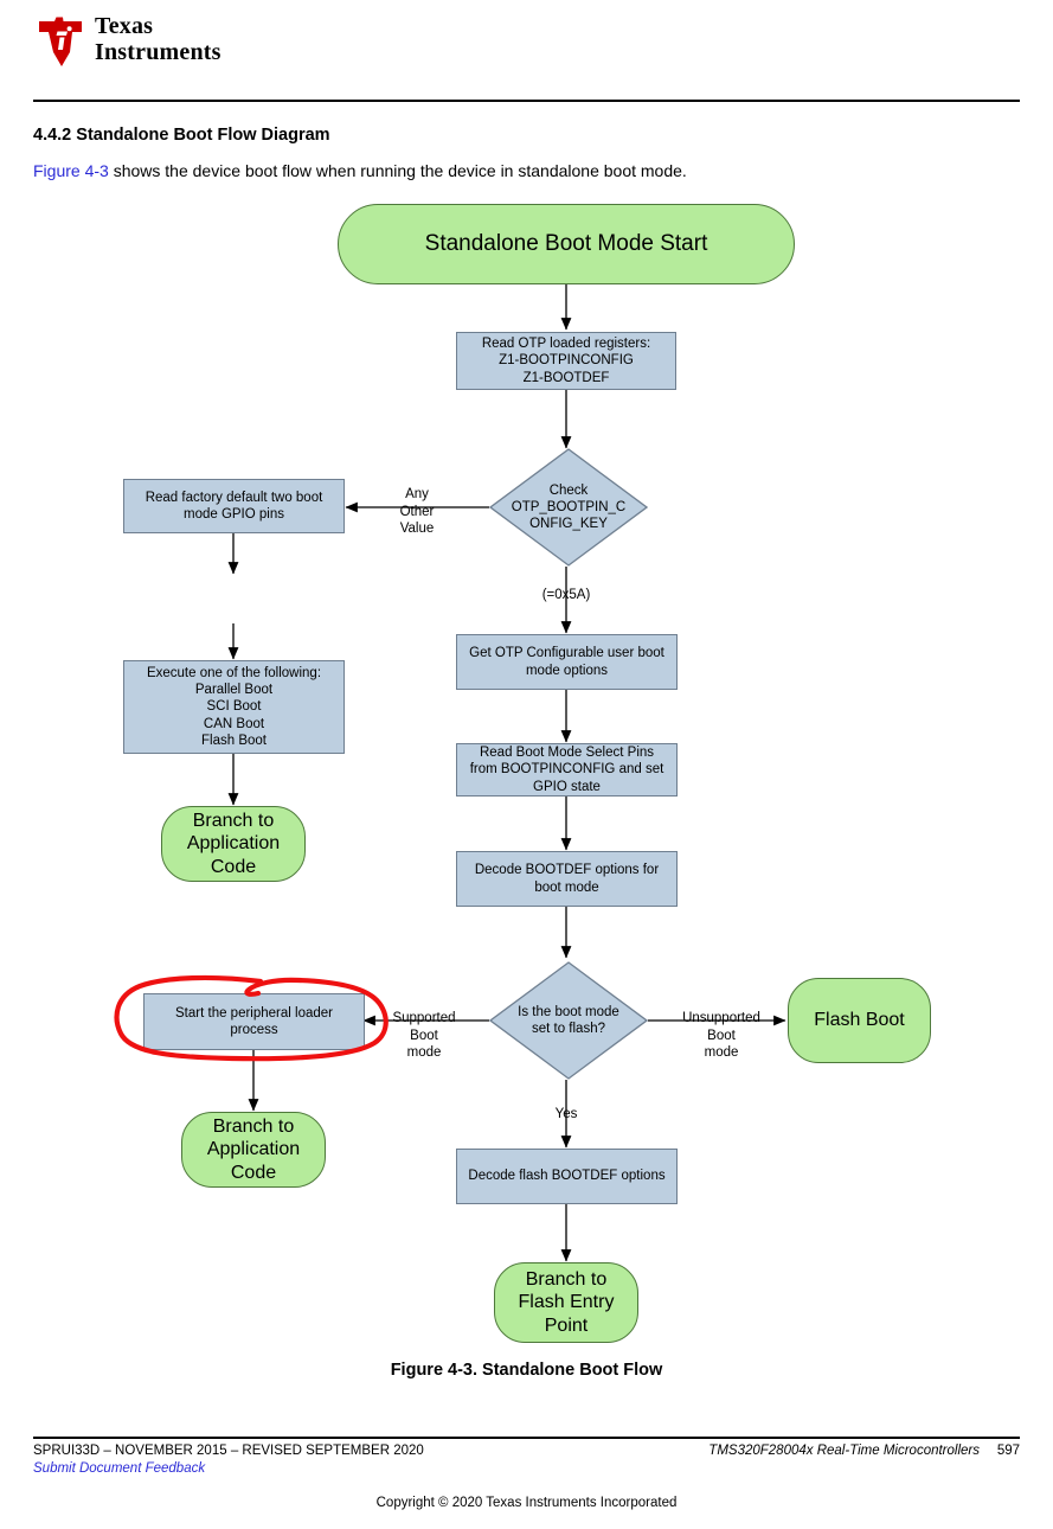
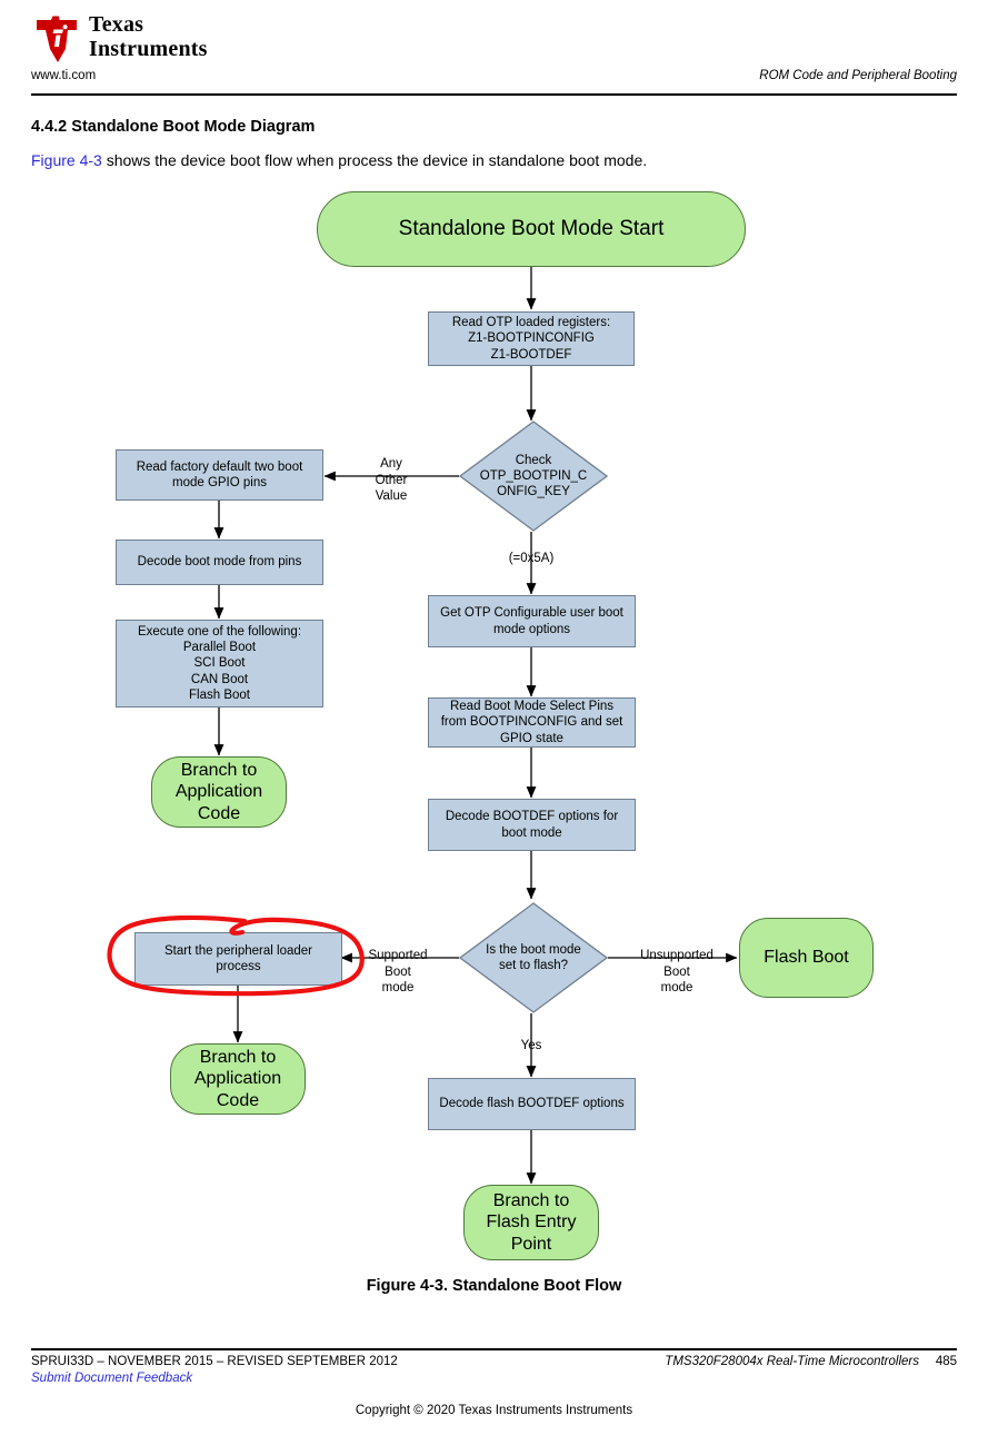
  Texas
  Instruments
+ www.ti.com
+ ROM Code and Peripheral Booting
- 4.4.2 Standalone Boot Flow Diagram
+ 4.4.2 Standalone Boot Mode Diagram
- Figure 4-3 shows the device boot flow when running the device in standalone boot mode.
+ Figure 4-3 shows the device boot flow when process the device in standalone boot mode.
  Standalone Boot Mode Start
  Read OTP loaded registers:
  Z1-BOOTPINCONFIG
  Z1-BOOTDEF
  Check
  OTP_BOOTPIN_C
  ONFIG_KEY
  Any
  Other
  Value
  (=0x5A)
  Read factory default two boot
  mode GPIO pins
+ Decode boot mode from pins
  Execute one of the following:
  Parallel Boot
  SCI Boot
  CAN Boot
  Flash Boot
  Branch to
  Application
  Code
  Get OTP Configurable user boot
  mode options
  Read Boot Mode Select Pins
  from BOOTPINCONFIG and set
  GPIO state
  Decode BOOTDEF options for
  boot mode
  Is the boot mode
  set to flash?
  Supported
  Boot
  mode
  Unsupported
  Boot
  mode
  Yes
  Start the peripheral loader
  process
  Branch to
  Application
  Code
  Flash Boot
  Decode flash BOOTDEF options
  Branch to
  Flash Entry
  Point
  Figure 4-3. Standalone Boot Flow
- SPRUI33D – NOVEMBER 2015 – REVISED SEPTEMBER 2020
+ SPRUI33D – NOVEMBER 2015 – REVISED SEPTEMBER 2012
  Submit Document Feedback
  TMS320F28004x Real-Time Microcontrollers
- 597
+ 485
- Copyright © 2020 Texas Instruments Incorporated
+ Copyright © 2020 Texas Instruments Instruments
